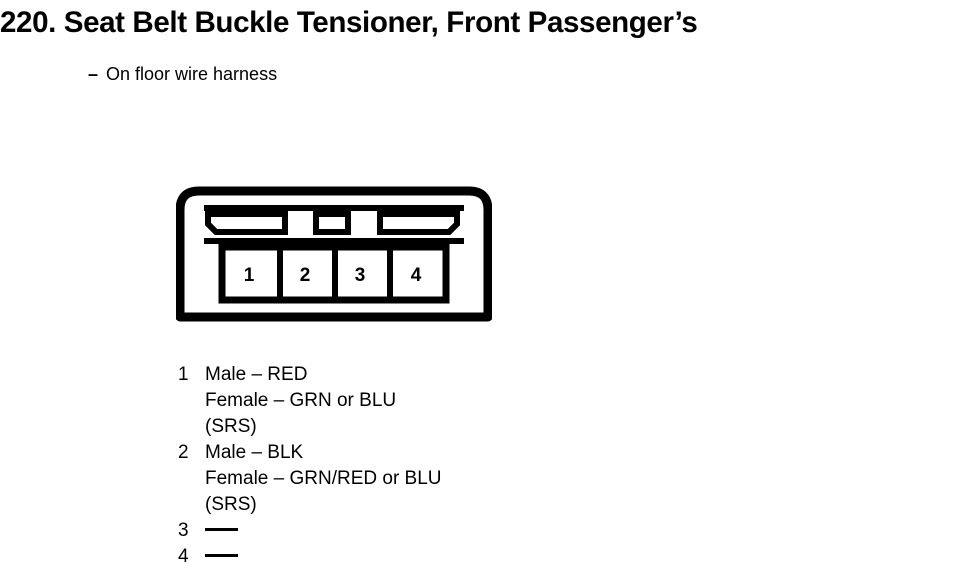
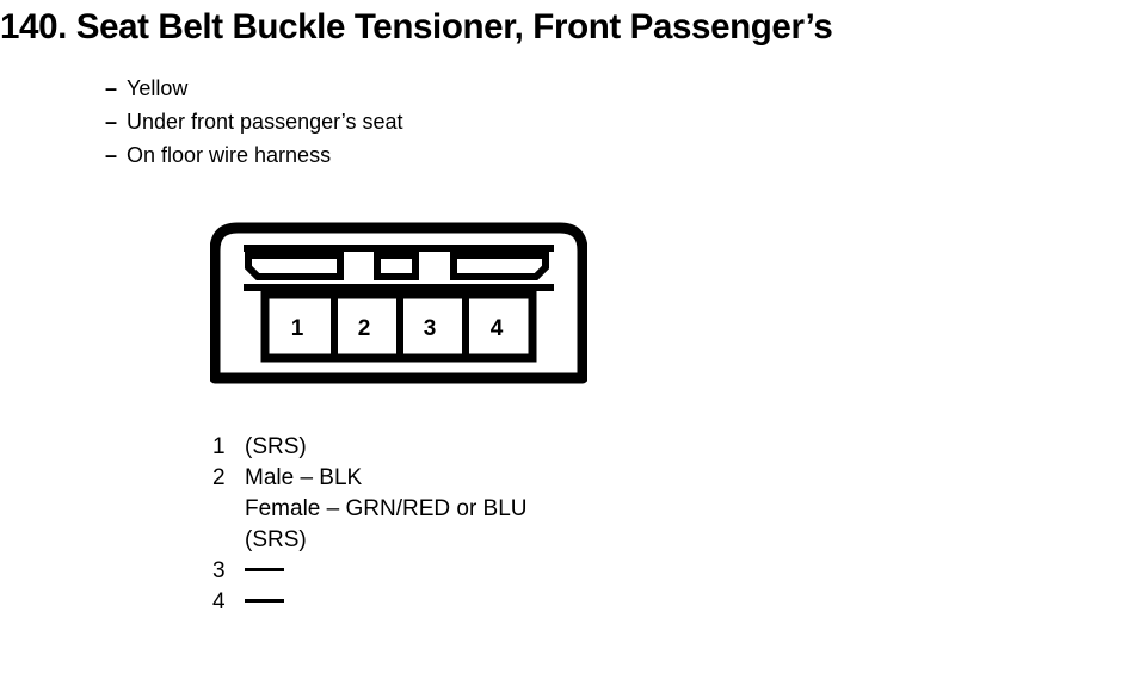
- 220. Seat Belt Buckle Tensioner, Front Passenger’s
+ 140. Seat Belt Buckle Tensioner, Front Passenger’s
+ – Yellow
+ – Under front passenger’s seat
  – On floor wire harness
  1
  2
  3
  4
  1
- Male – RED
- Female – GRN or BLU
  (SRS)
  2
  Male – BLK
  Female – GRN/RED or BLU
  (SRS)
  3
  4
